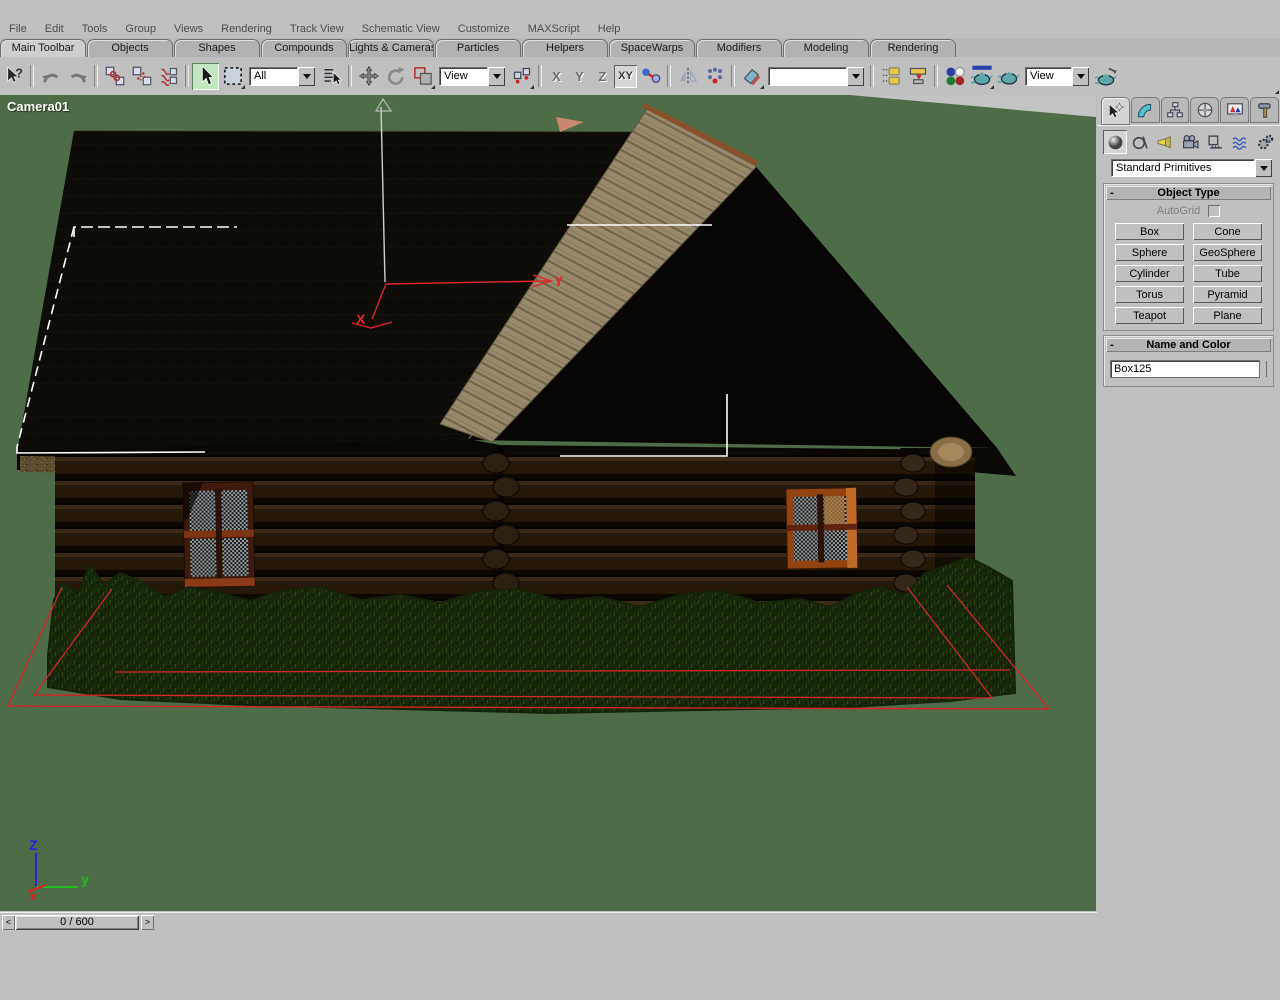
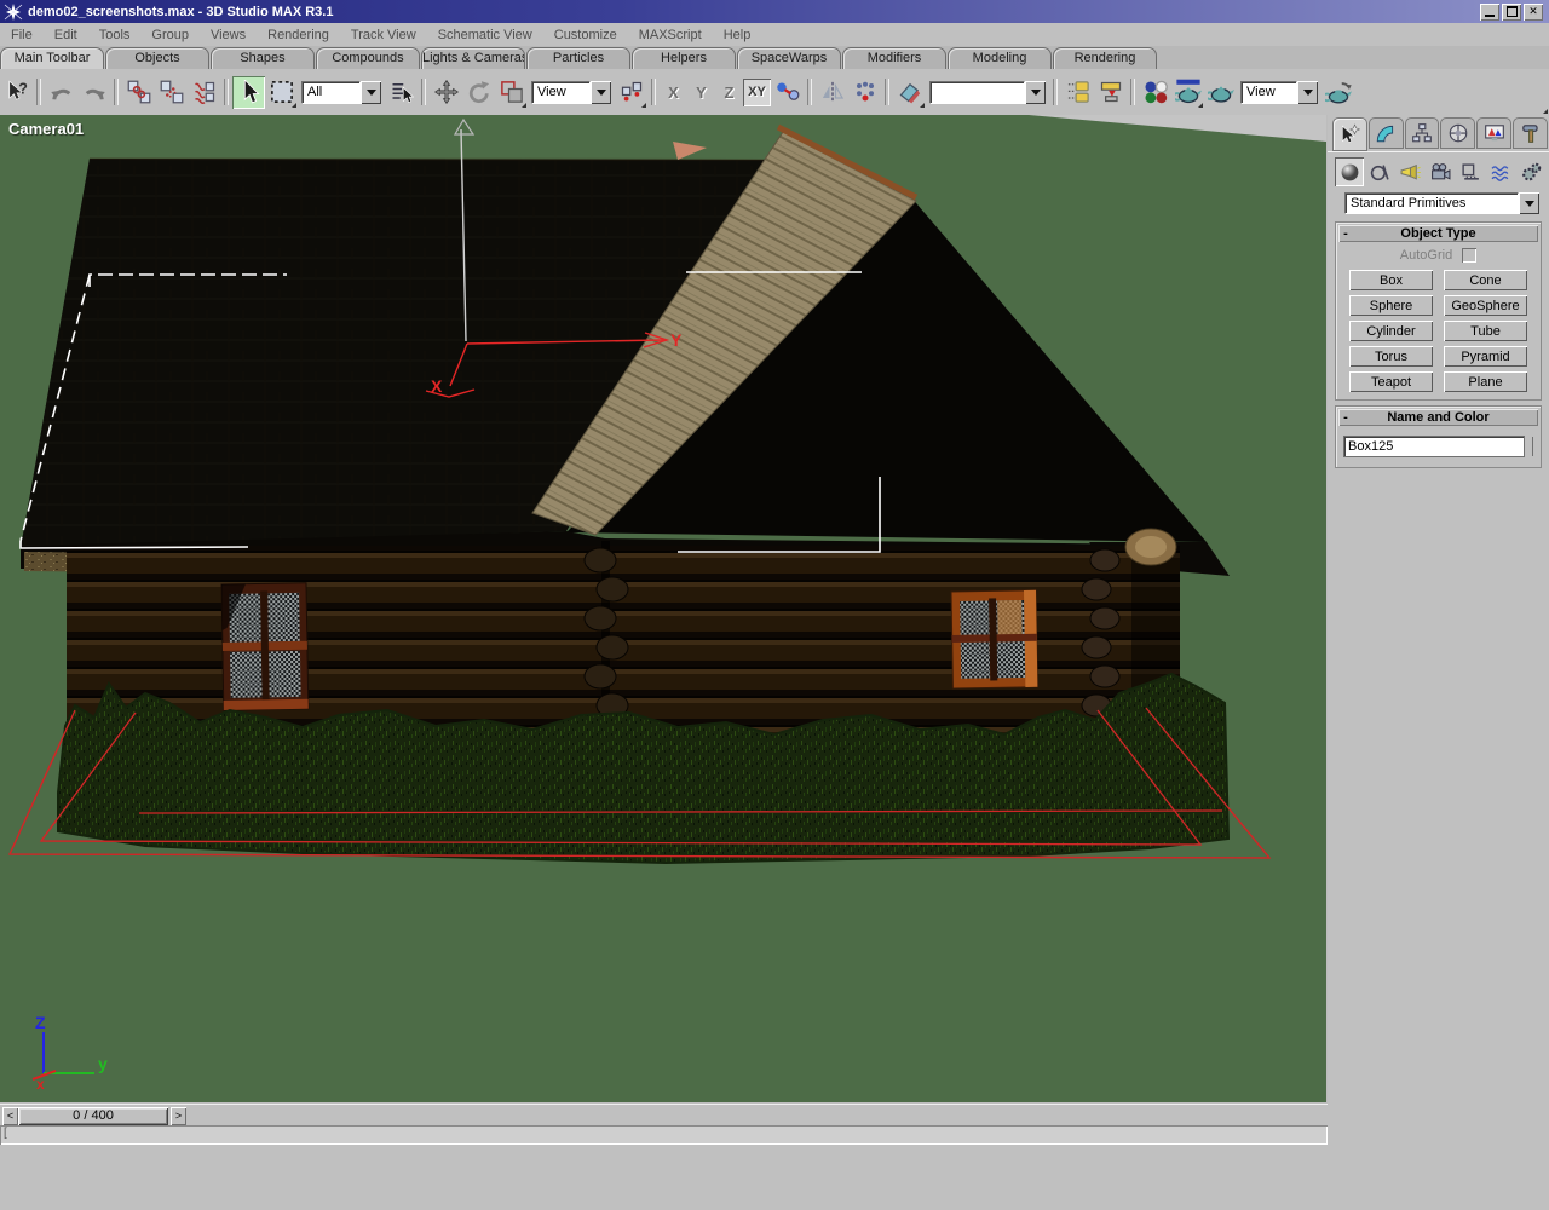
+ demo02_screenshots.max - 3D Studio MAX R3.1
+ ✕
  File
  Edit
  Tools
  Group
  Views
  Rendering
  Track View
  Schematic View
  Customize
  MAXScript
  Help
  Main Toolbar
  Objects
  Shapes
  Compounds
  Lights & Cameras
  Particles
  Helpers
  SpaceWarps
  Modifiers
  Modeling
  Rendering
  ?
  All
  View
  X
  Y
  Z
  XY
  View
  Camera01
  Y
  X
  Z
  y
  x
  Standard Primitives
  -
  Object Type
  AutoGrid
  Box
  Cone
  Sphere
  GeoSphere
  Cylinder
  Tube
  Torus
  Pyramid
  Teapot
  Plane
  -
  Name and Color
  Box125
  <
- 0 / 600
+ 0 / 400
  >
+ [
